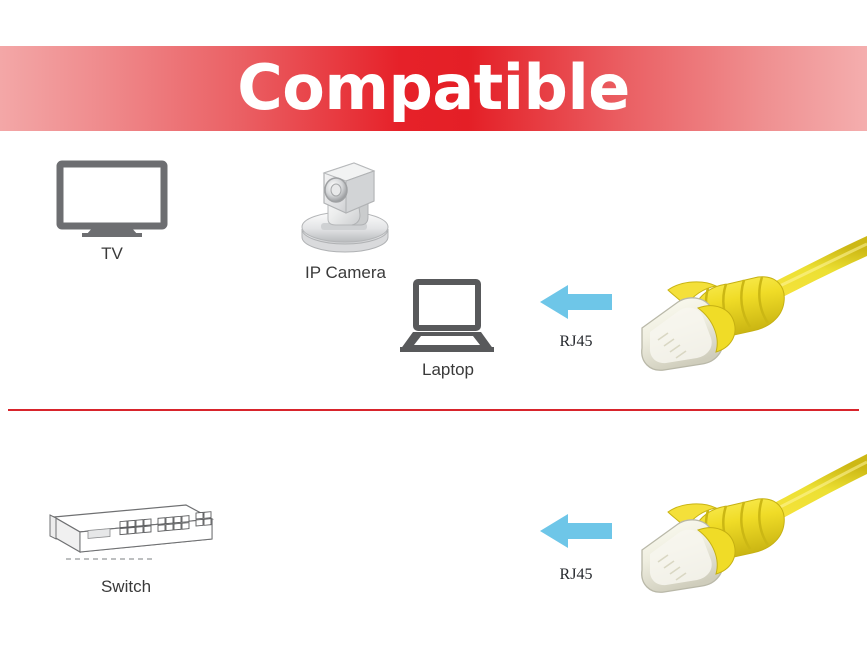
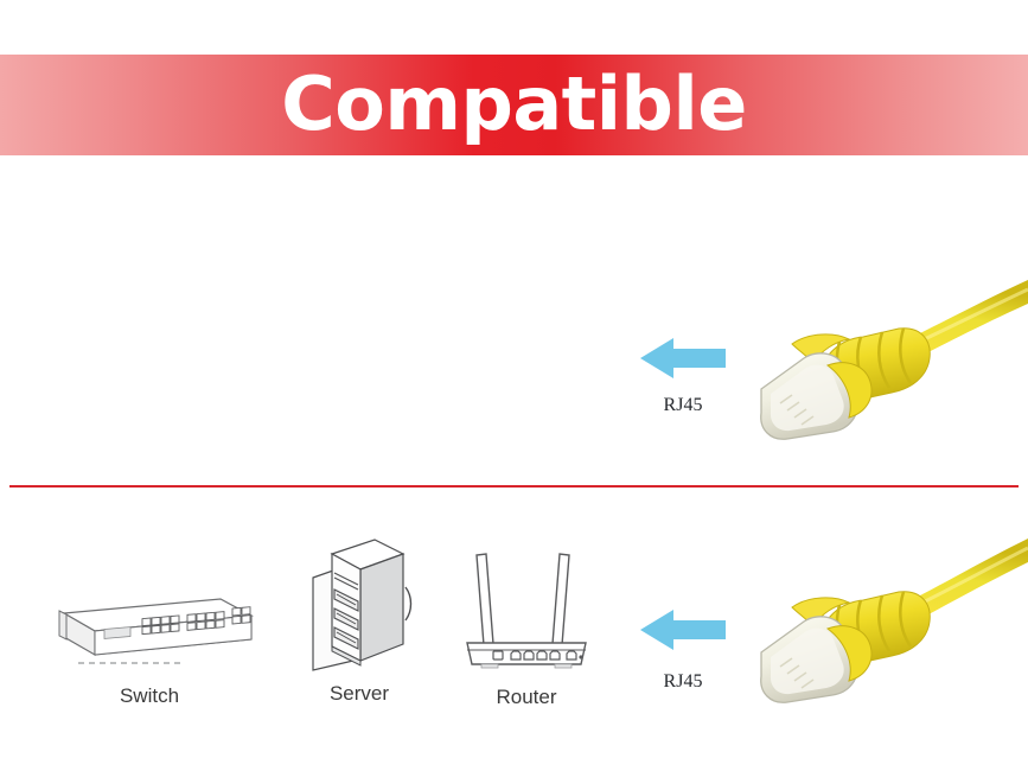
  Compatible
- TV
- IP Camera
- Laptop
  RJ45
  Switch
+ Server
+ Router
  RJ45
